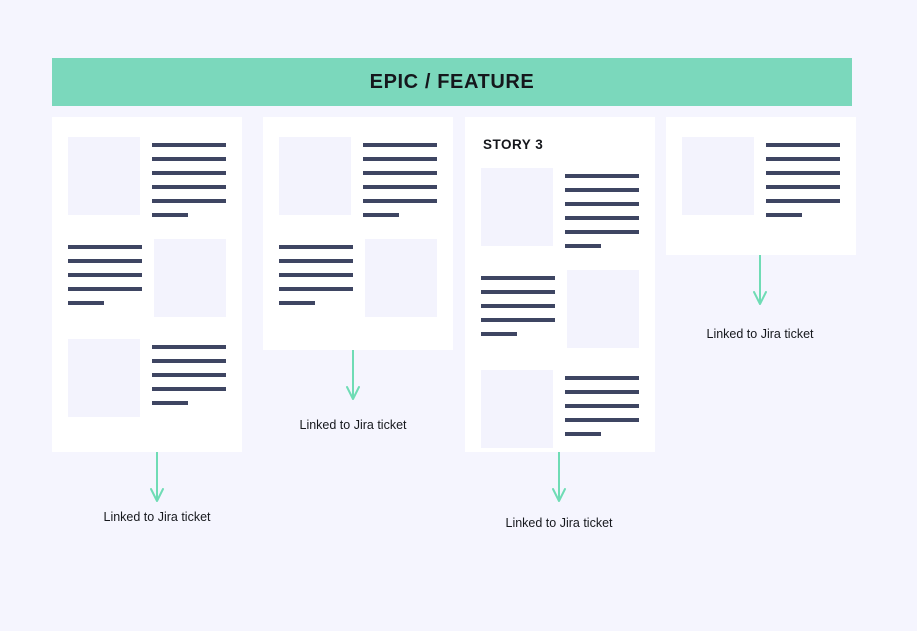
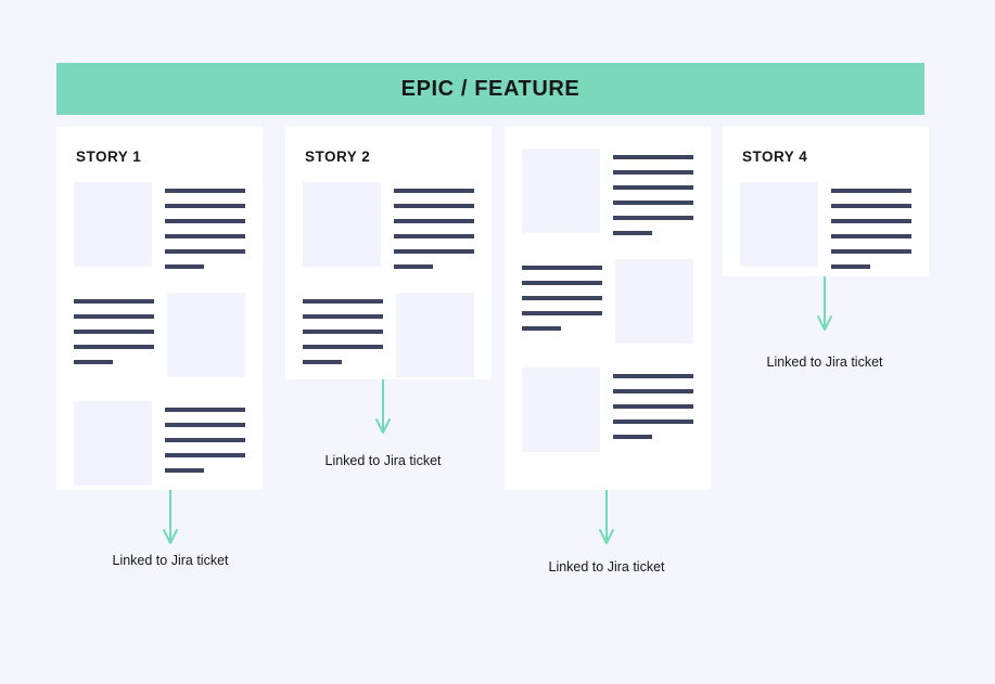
  EPIC / FEATURE
+ STORY 1
  Linked to Jira ticket
+ STORY 2
  Linked to Jira ticket
- STORY 3
  Linked to Jira ticket
+ STORY 4
  Linked to Jira ticket
